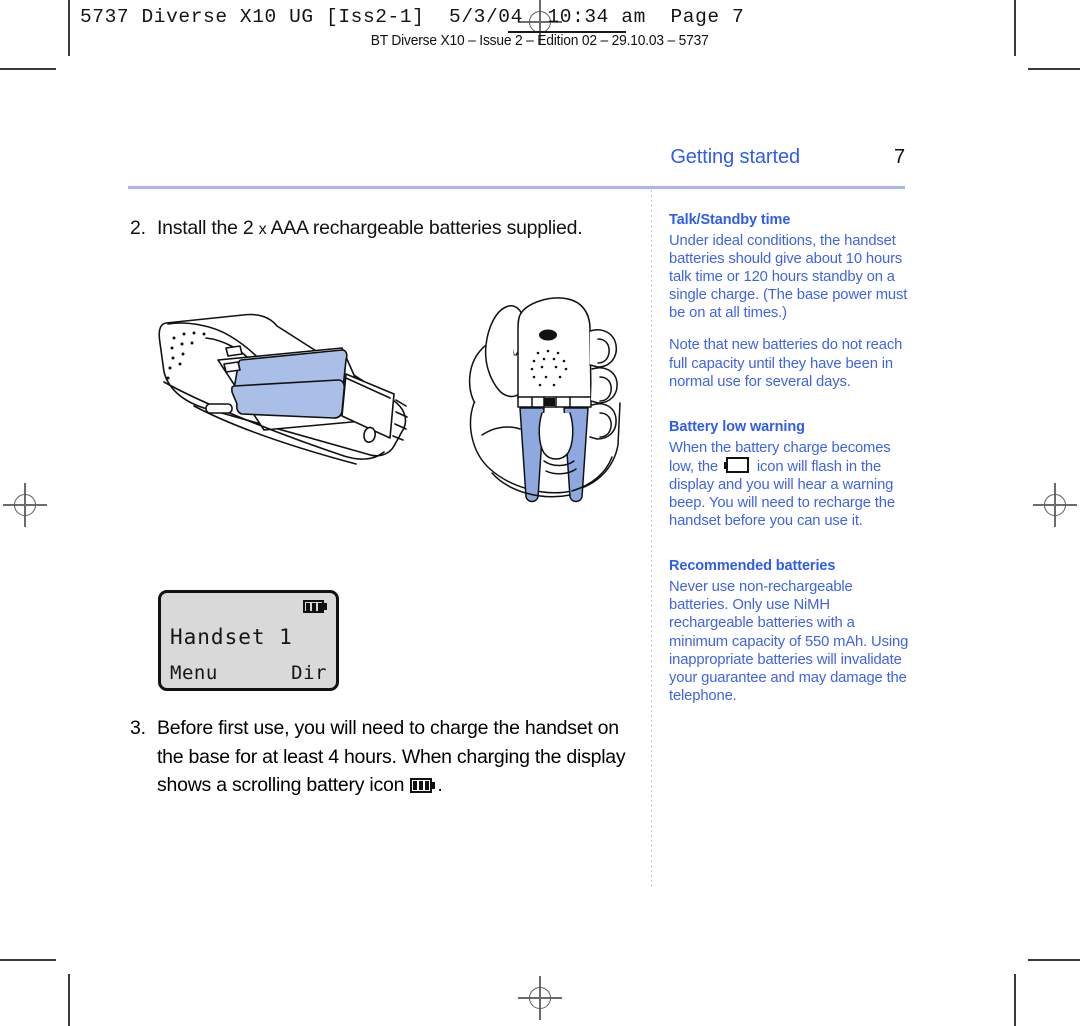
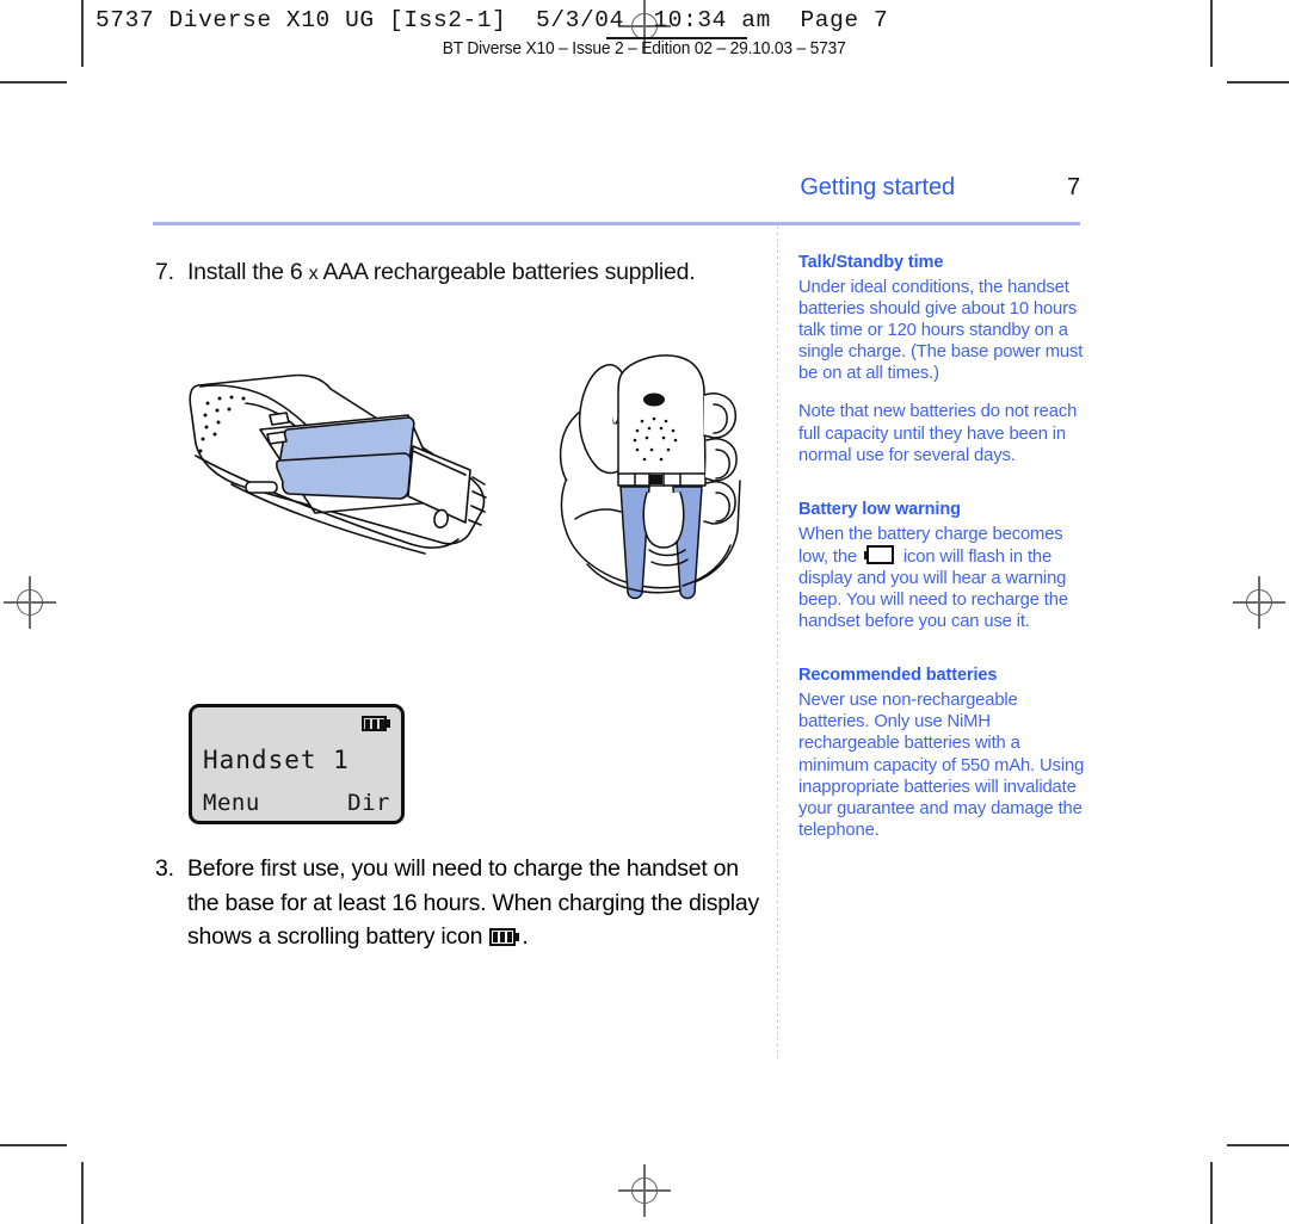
  5737 Diverse X10 UG [Iss2-1] 5/3/04 10:34 am Page 7
  BT Diverse X10 – Issue 2 – Edition 02 – 29.10.03 – 5737
  Getting started
  7
- 2.
+ 7.
- Install the 2 x AAA rechargeable batteries supplied.
+ Install the 6 x AAA rechargeable batteries supplied.
  Handset 1
  Menu
  Dir
  3.
  Before first use, you will need to charge the handset on
- the base for at least 4 hours. When charging the display
+ the base for at least 16 hours. When charging the display
  shows a scrolling battery icon .
  Talk/Standby time
  Under ideal conditions, the handset batteries should give about 10 hours talk time or 120 hours standby on a single charge. (The base power must be on at all times.)
  Note that new batteries do not reach full capacity until they have been in normal use for several days.
  Battery low warning
  When the battery charge becomes low, the icon will flash in the display and you will hear a warning beep. You will need to recharge the handset before you can use it.
  Recommended batteries
  Never use non-rechargeable batteries. Only use NiMH rechargeable batteries with a minimum capacity of 550 mAh. Using inappropriate batteries will invalidate your guarantee and may damage the telephone.
